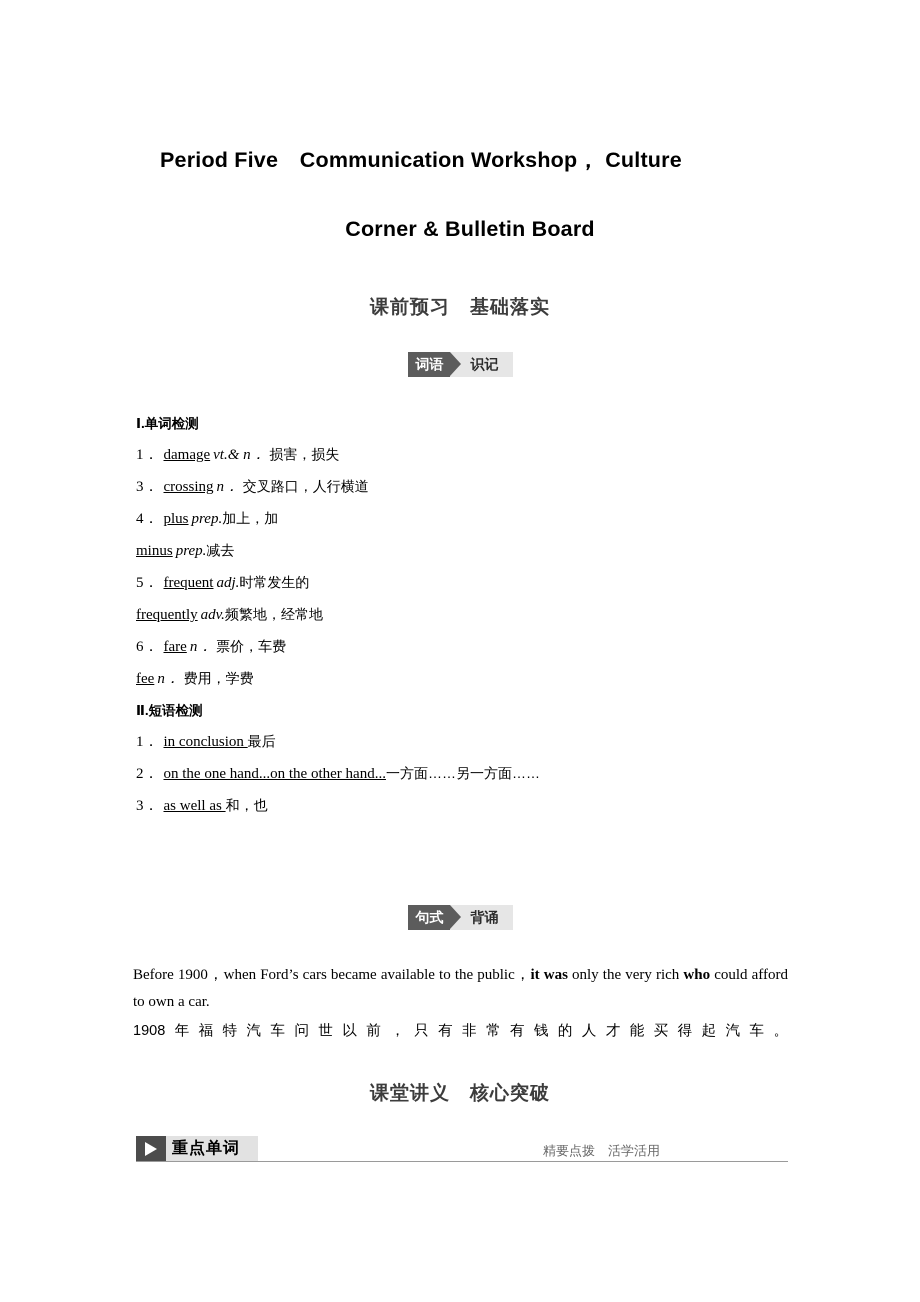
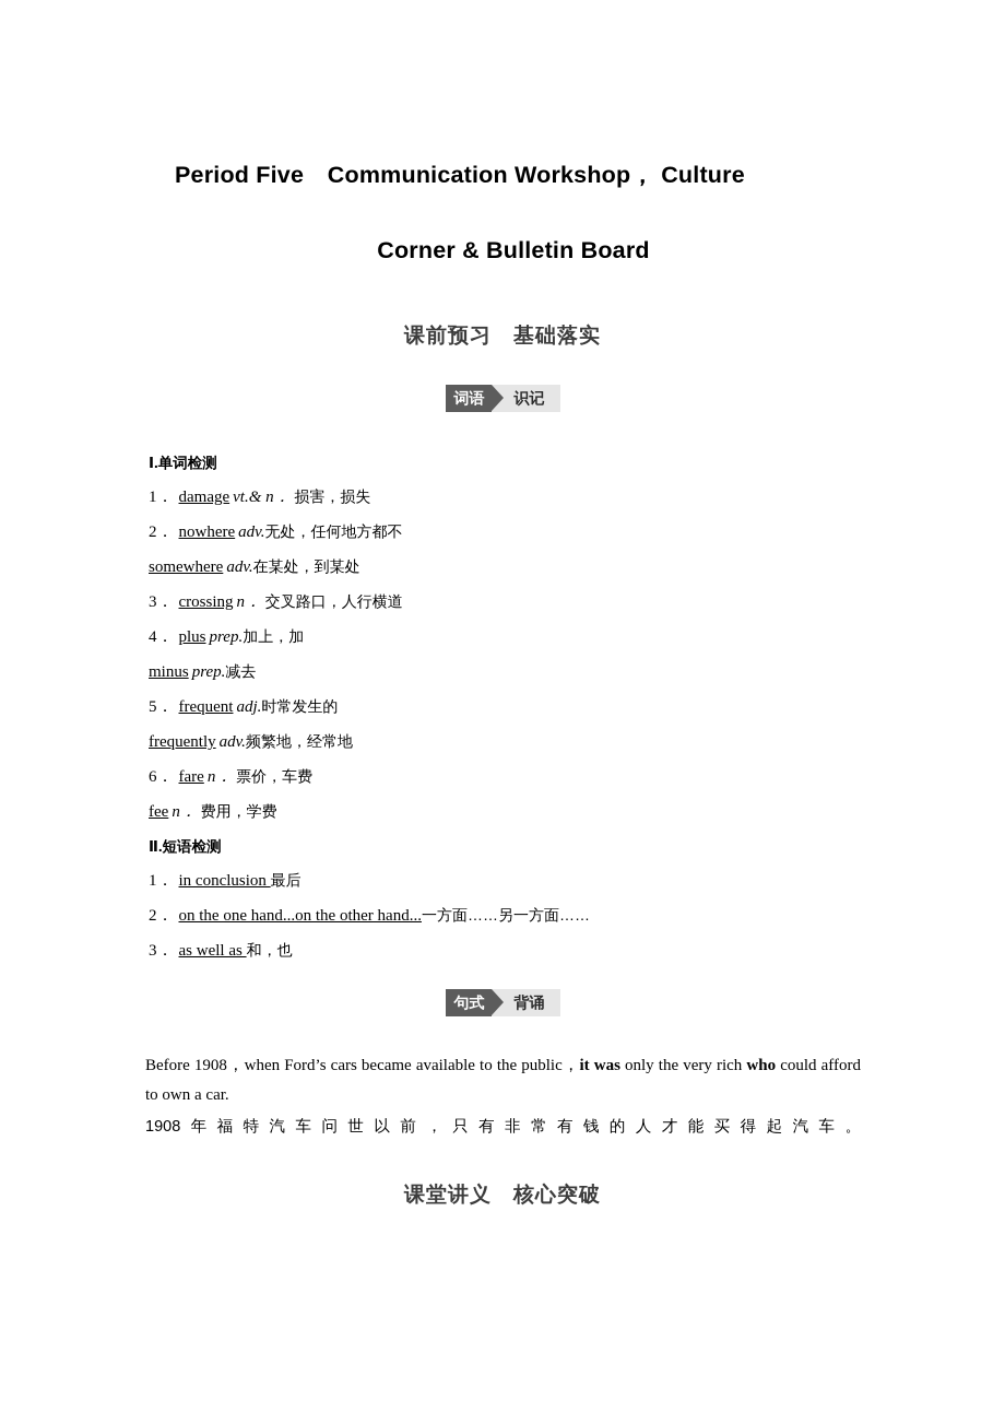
  Period Five Communication Workshop， Culture
  Corner & Bulletin Board
  课前预习 基础落实
  词语 识记
  Ⅰ.单词检测
  1． damage vt.& n． 损害，损失
+ 2． nowhere adv.无处，任何地方都不
+ somewhere adv.在某处，到某处
  3． crossing n． 交叉路口，人行横道
  4． plus prep.加上，加
  minus prep.减去
  5． frequent adj.时常发生的
  frequently adv.频繁地，经常地
  6． fare n． 票价，车费
  fee n． 费用，学费
  Ⅱ.短语检测
  1． in conclusion 最后
  2． on the one hand...on the other hand...一方面……另一方面……
  3． as well as 和，也
  句式 背诵
- Before 1900，when Ford’s cars became available to the public，it was only the very rich who could afford to own a car.
+ Before 1908，when Ford’s cars became available to the public，it was only the very rich who could afford to own a car.
  1908年福特汽车问世以前，只有非常有钱的人才能买得起汽车。
  课堂讲义 核心突破
- 重点单词
- 精要点拨 活学活用
